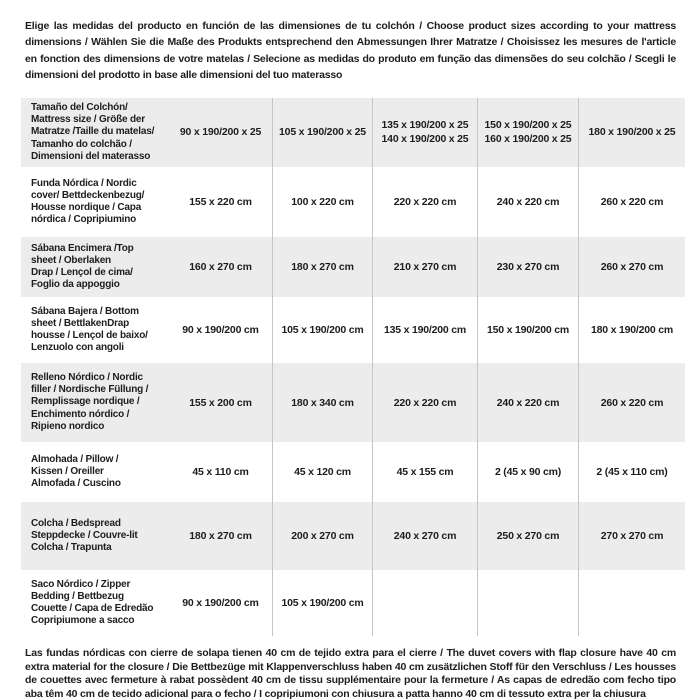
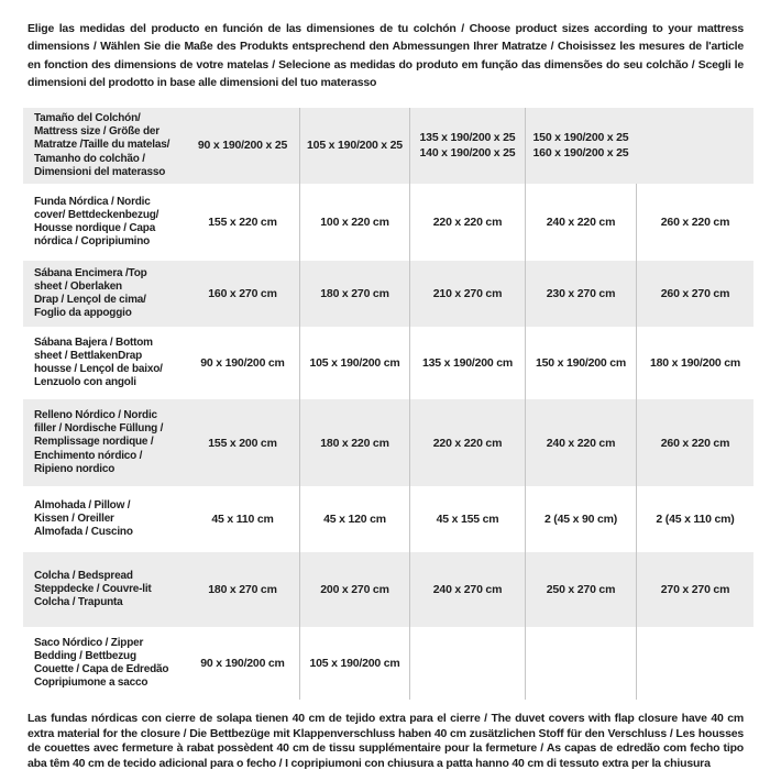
  Elige las medidas del producto en función de las dimensiones de tu colchón / Choose product sizes according to your mattress dimensions / Wählen Sie die Maße des Produkts entsprechend den Abmessungen Ihrer Matratze / Choisissez les mesures de l'article en fonction des dimensions de votre matelas / Selecione as medidas do produto em função das dimensões do seu colchão / Scegli le dimensioni del prodotto in base alle dimensioni del tuo materasso
  Tamaño del Colchón/
  Mattress size / Größe der
  Matratze /Taille du matelas/
  Tamanho do colchão /
  Dimensioni del materasso
  90 x 190/200 x 25
  105 x 190/200 x 25
  135 x 190/200 x 25
  140 x 190/200 x 25
  150 x 190/200 x 25
  160 x 190/200 x 25
- 180 x 190/200 x 25
  Funda Nórdica / Nordic
  cover/ Bettdeckenbezug/
  Housse nordique / Capa
  nórdica / Copripiumino
  155 x 220 cm
  100 x 220 cm
  220 x 220 cm
  240 x 220 cm
  260 x 220 cm
  Sábana Encimera /Top
  sheet / Oberlaken
  Drap / Lençol de cima/
  Foglio da appoggio
  160 x 270 cm
  180 x 270 cm
  210 x 270 cm
  230 x 270 cm
  260 x 270 cm
  Sábana Bajera / Bottom
  sheet / BettlakenDrap
  housse / Lençol de baixo/
  Lenzuolo con angoli
  90 x 190/200 cm
  105 x 190/200 cm
  135 x 190/200 cm
  150 x 190/200 cm
  180 x 190/200 cm
  Relleno Nórdico / Nordic
  filler / Nordische Füllung /
  Remplissage nordique /
  Enchimento nórdico /
  Ripieno nordico
  155 x 200 cm
- 180 x 340 cm
+ 180 x 220 cm
  220 x 220 cm
  240 x 220 cm
  260 x 220 cm
  Almohada / Pillow /
  Kissen / Oreiller
  Almofada / Cuscino
  45 x 110 cm
  45 x 120 cm
  45 x 155 cm
  2 (45 x 90 cm)
  2 (45 x 110 cm)
  Colcha / Bedspread
  Steppdecke / Couvre-lit
  Colcha / Trapunta
  180 x 270 cm
  200 x 270 cm
  240 x 270 cm
  250 x 270 cm
  270 x 270 cm
  Saco Nórdico / Zipper
  Bedding / Bettbezug
  Couette / Capa de Edredão
  Copripiumone a sacco
  90 x 190/200 cm
  105 x 190/200 cm
  Las fundas nórdicas con cierre de solapa tienen 40 cm de tejido extra para el cierre / The duvet covers with flap closure have 40 cm extra material for the closure / Die Bettbezüge mit Klappenverschluss haben 40 cm zusätzlichen Stoff für den Verschluss / Les housses de couettes avec fermeture à rabat possèdent 40 cm de tissu supplémentaire pour la fermeture / As capas de edredão com fecho tipo aba têm 40 cm de tecido adicional para o fecho / I copripiumoni con chiusura a patta hanno 40 cm di tessuto extra per la chiusura
